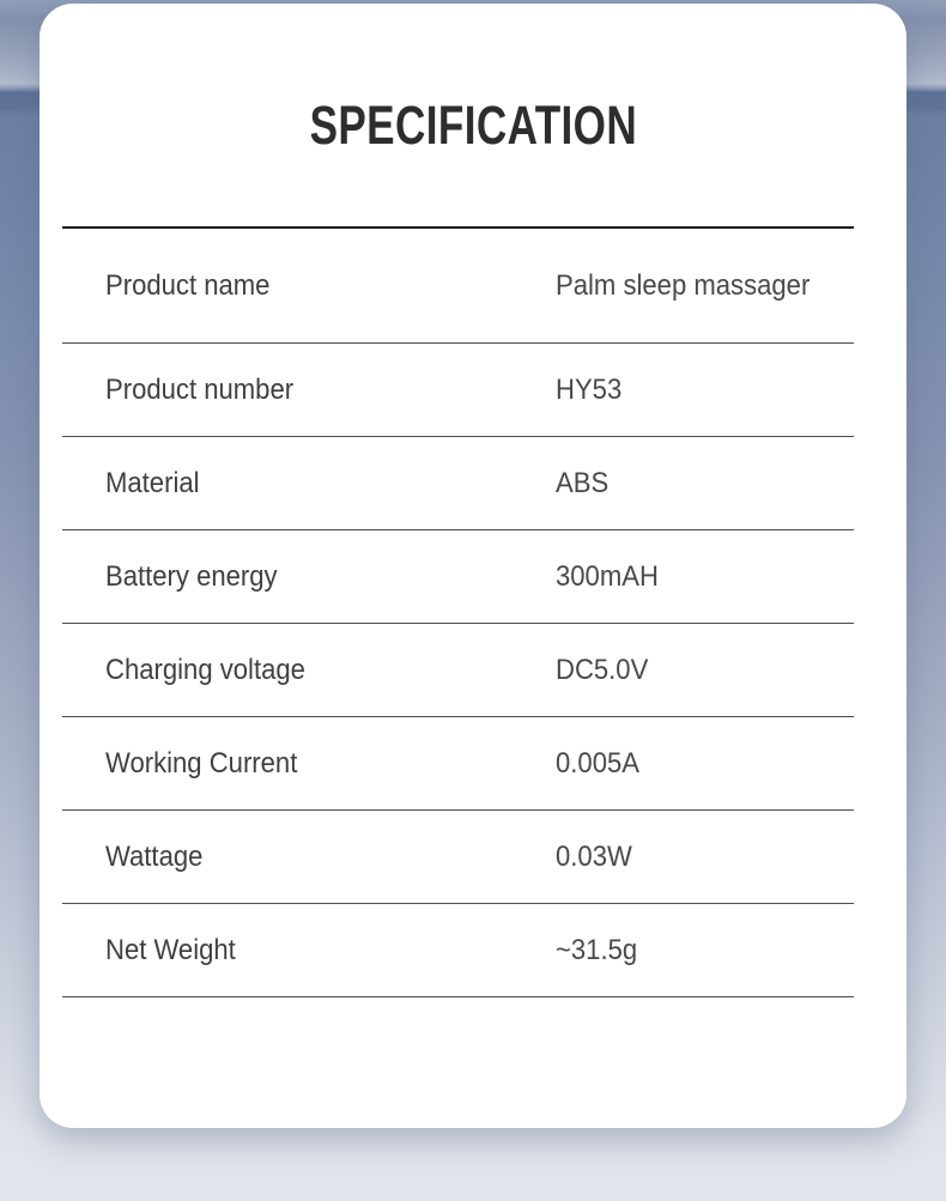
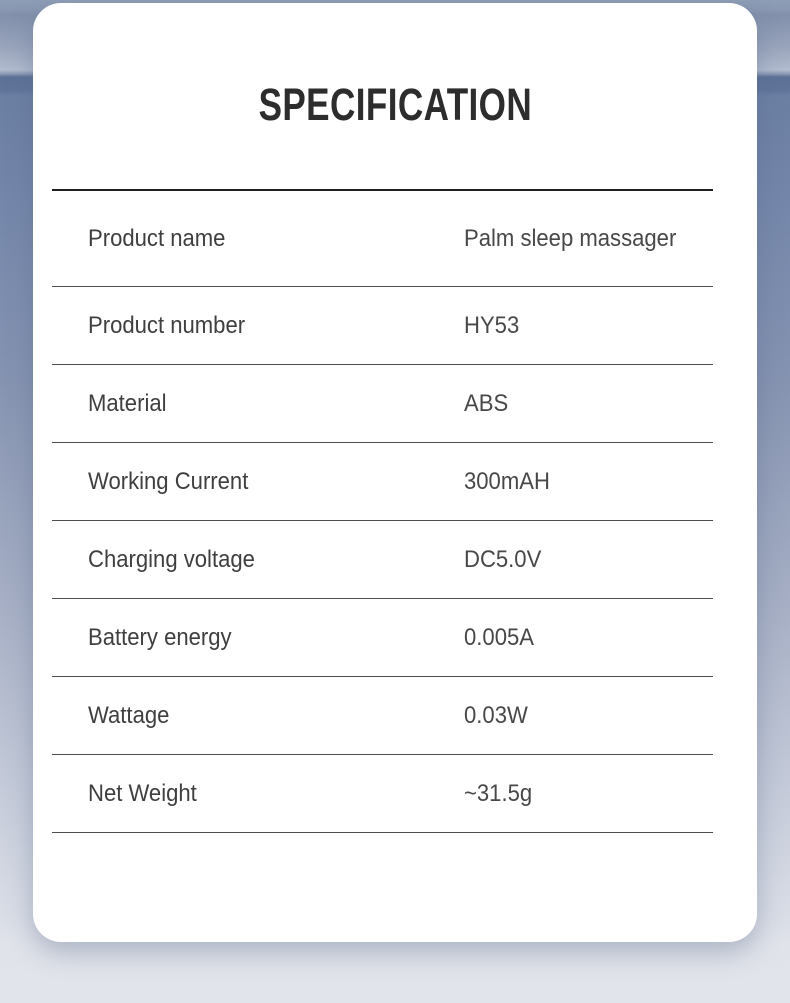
  SPECIFICATION
  Product name
  Palm sleep massager
  Product number
  HY53
  Material
  ABS
- Battery energy
+ Working Current
  300mAH
  Charging voltage
  DC5.0V
- Working Current
+ Battery energy
  0.005A
  Wattage
  0.03W
  Net Weight
  ~31.5g
